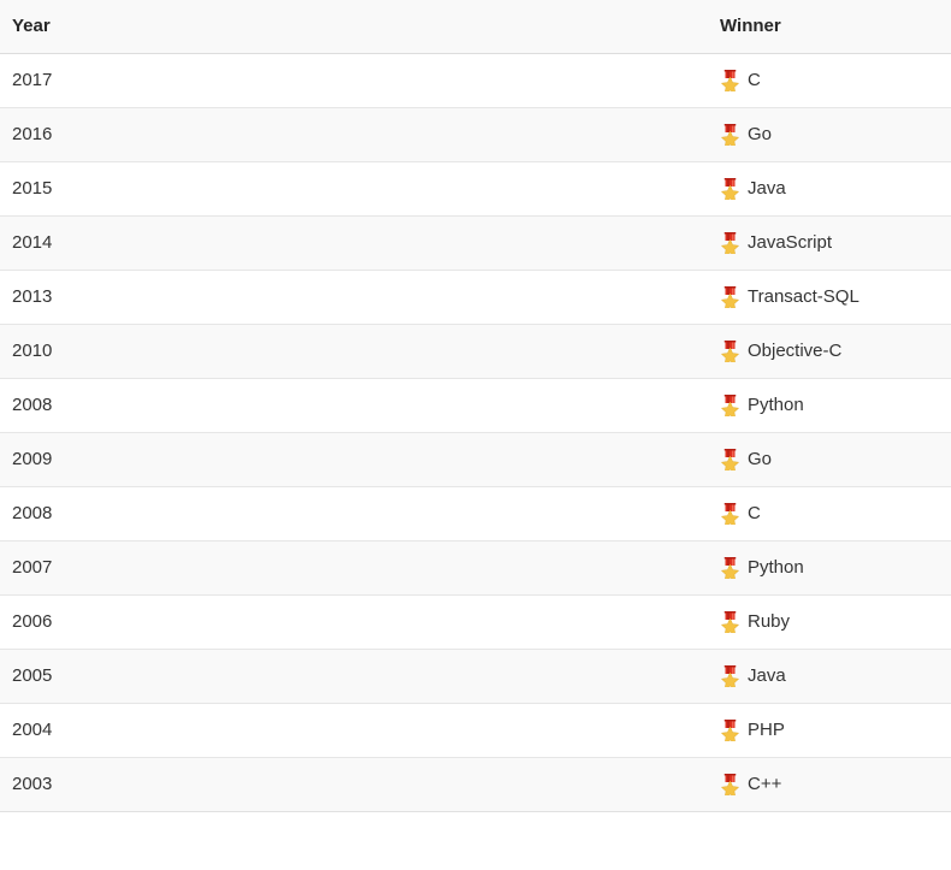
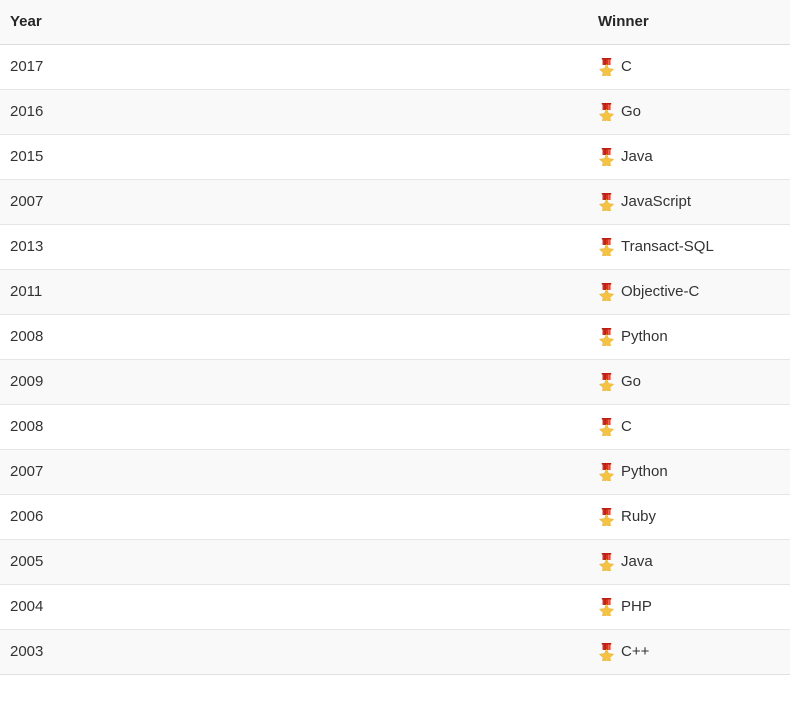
  Year	Winner
  2017	C
  2016	Go
  2015	Java
- 2014	JavaScript
+ 2007	JavaScript
  2013	Transact-SQL
- 2010	Objective-C
+ 2011	Objective-C
  2008	Python
  2009	Go
  2008	C
  2007	Python
  2006	Ruby
  2005	Java
  2004	PHP
  2003	C++
